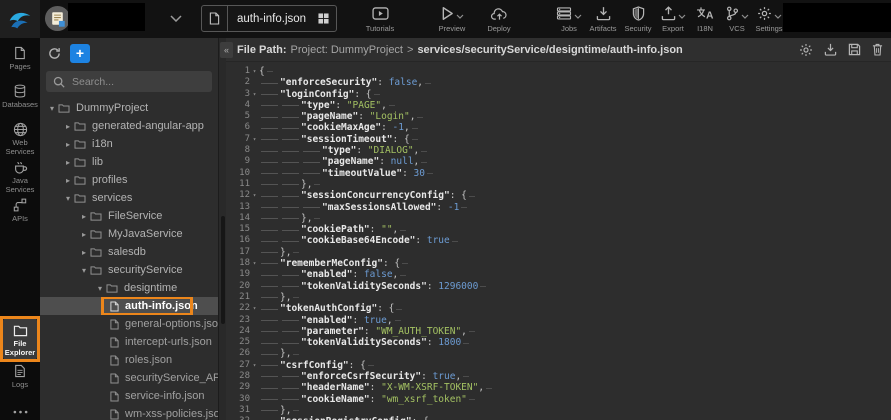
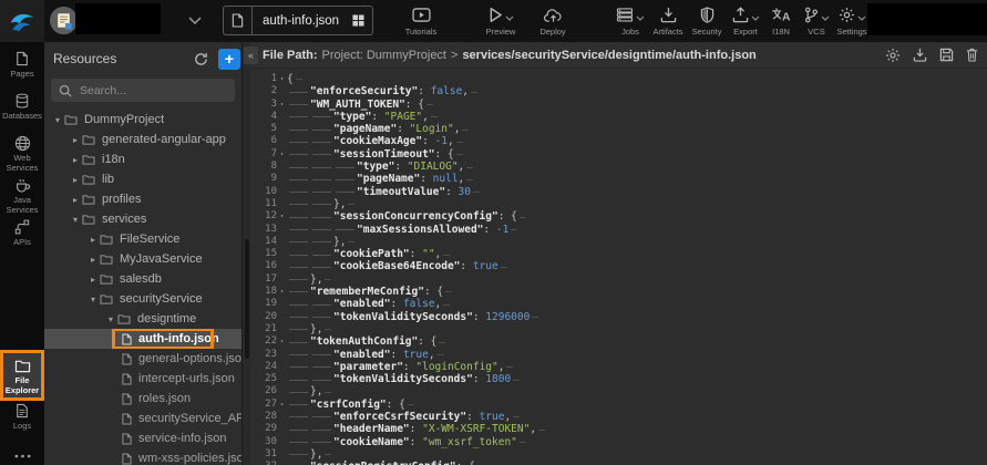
  auth-info.json
  Tutorials
  Preview
  Deploy
  Jobs
  Artifacts
  Security
  Export
  A
  I18N
  VCS
  Settings
  Pages
  Databases
  Web Services
  Java Services
  APIs
  File Explorer
  Logs
+ Resources
  +
  Search...
  ▾
  DummyProject
  ▸
  generated-angular-app
  ▸
  i18n
  ▸
  lib
  ▸
  profiles
  ▾
  services
  ▸
  FileService
  ▸
  MyJavaService
  ▸
  salesdb
  ▾
  securityService
  ▾
  designtime
  auth-info.json
  general-options.jso
  intercept-urls.json
  roles.json
  securityService_AP
  service-info.json
  wm-xss-policies.jso
  «
  File Path:
  Project: DummyProject
  >
  services/securityService/designtime/auth-info.json
  1
  {
  2
  "enforceSecurity": false,
  3
- "loginConfig": {
+ "WM_AUTH_TOKEN": {
  4
  "type": "PAGE",
  5
  "pageName": "Login",
  6
  "cookieMaxAge": -1,
  7
  "sessionTimeout": {
  8
  "type": "DIALOG",
  9
  "pageName": null,
  10
  "timeoutValue": 30
  11
  },
  12
  "sessionConcurrencyConfig": {
  13
  "maxSessionsAllowed": -1
  14
  },
  15
  "cookiePath": "",
  16
  "cookieBase64Encode": true
  17
  },
  18
  "rememberMeConfig": {
  19
  "enabled": false,
  20
  "tokenValiditySeconds": 1296000
  21
  },
  22
  "tokenAuthConfig": {
  23
  "enabled": true,
  24
- "parameter": "WM_AUTH_TOKEN",
+ "parameter": "loginConfig",
  25
  "tokenValiditySeconds": 1800
  26
  },
  27
  "csrfConfig": {
  28
  "enforceCsrfSecurity": true,
  29
  "headerName": "X-WM-XSRF-TOKEN",
  30
  "cookieName": "wm_xsrf_token"
  31
  },
